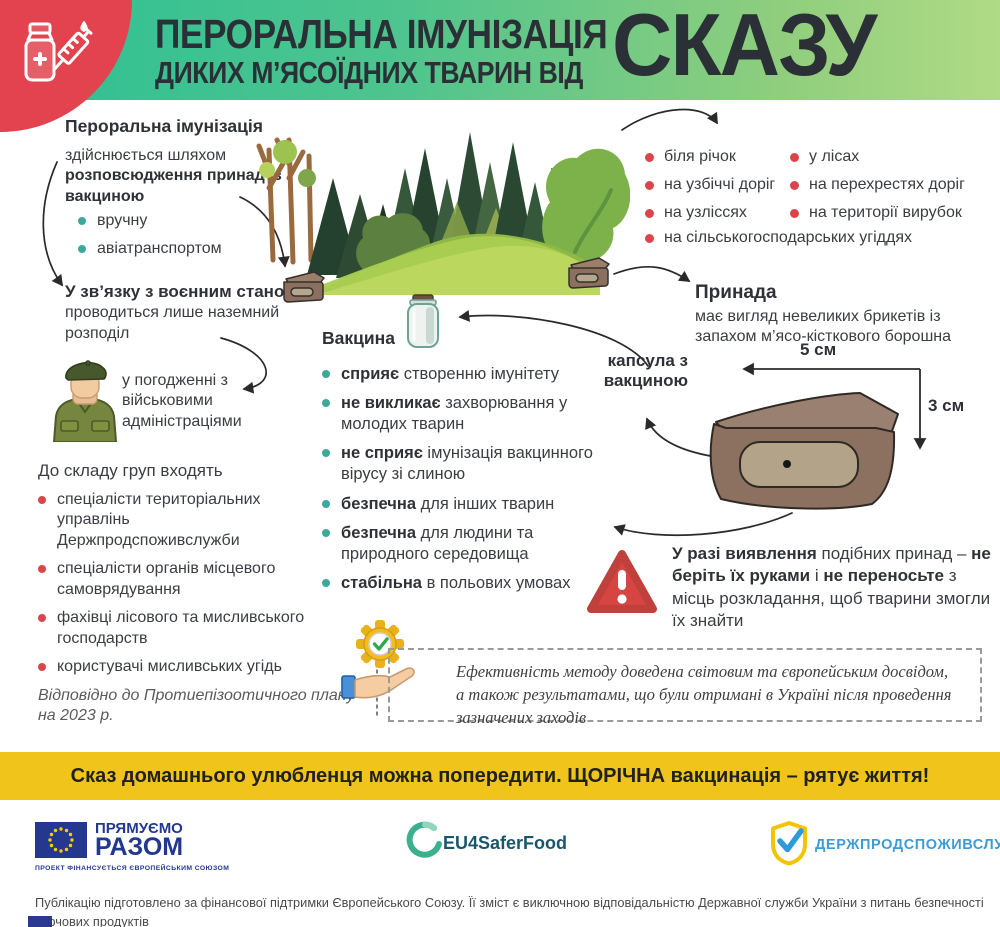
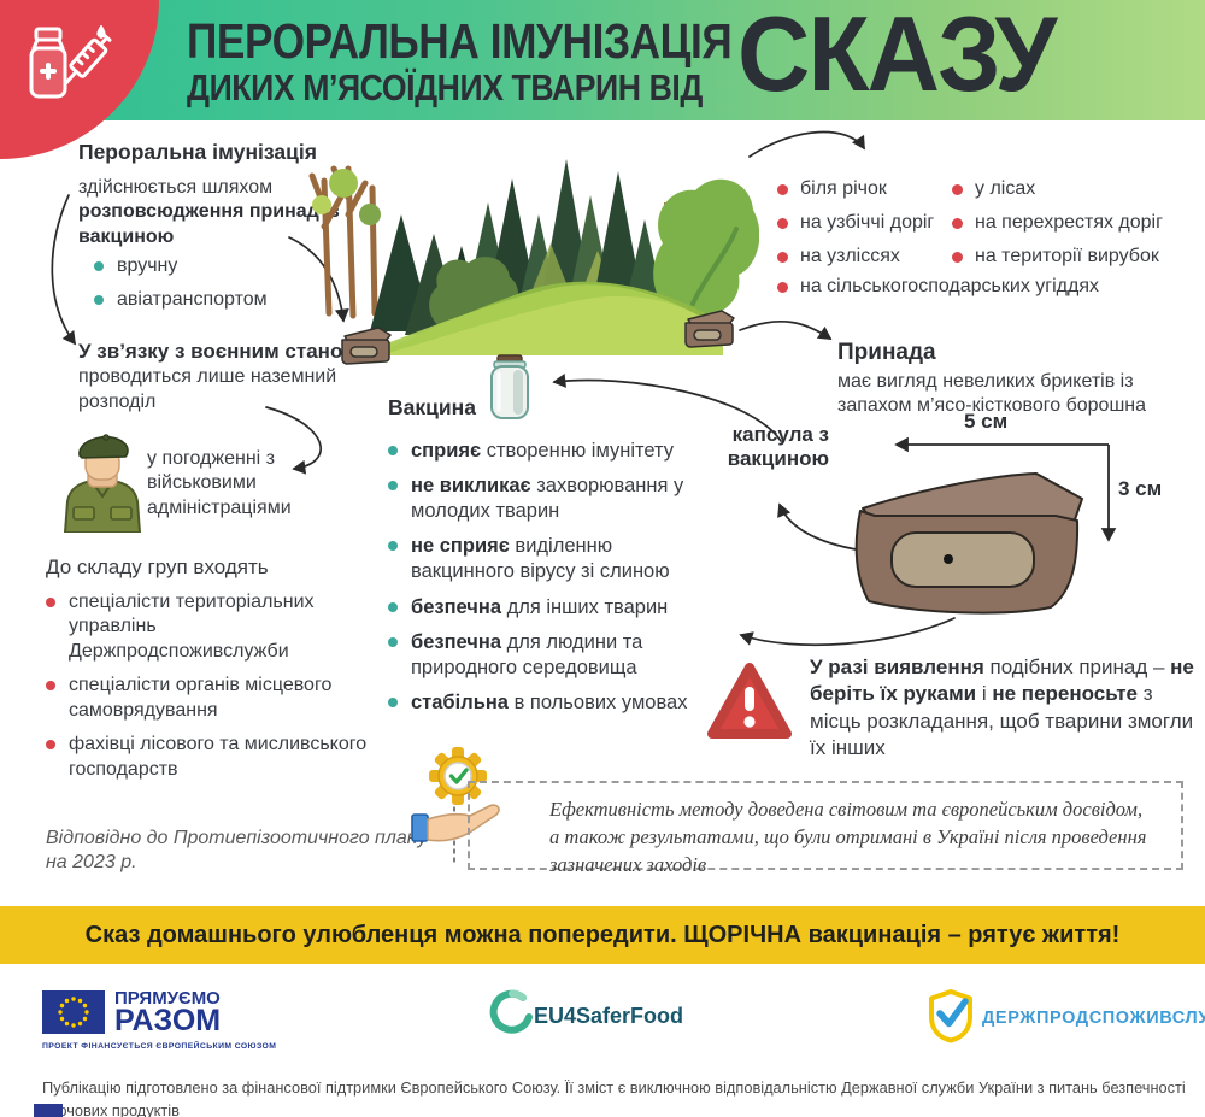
  ПЕРОРАЛЬНА ІМУНІЗАЦІЯ
  ДИКИХ М’ЯСОЇДНИХ ТВАРИН ВІД
  СКАЗУ
  Пероральна імунізація
  здійснюється шляхом розповсюдження принад вакциною
  вручну
  авіатранспортом
  У зв’язку з воєнним стано проводиться лише наземний розподіл
  у погодженні з військовими адміністраціями
  До складу груп входять
  спеціалісти територіальних управлінь Держпродспоживслужби
  спеціалісти органів місцевого самоврядування
  фахівці лісового та мисливського господарств
- користувачі мисливських угідь
  Відповідно до Протиепізоотичного пла на 2023 р.
  біля річок
  на узбіччі доріг
  на узліссях
  у лісах
  на перехрестях доріг
  на території вирубок
  на сільськогосподарських угіддях
  Принада
  має вигляд невеликих брикетів із запахом м’ясо-кісткового борошна
  5 см
  3 см
  капсула з
  вакциною
  Вакцина
  сприяє створенню імунітету
  не викликає захворювання у молодих тварин
- не сприяє імунізація вакцинного вірусу зі слиною
+ не сприяє виділенню вакцинного вірусу зі слиною
  безпечна для інших тварин
  безпечна для людини та природного середовища
  стабільна в польових умовах
- У разі виявлення подібних принад – не беріть їх руками і не переносьте з місць розкладання, щоб тварини змогли їх знайти
+ У разі виявлення подібних принад – не беріть їх руками і не переносьте з місць розкладання, щоб тварини змогли їх інших
  Ефективність методу доведена світовим та європейським досвідом, а також результатами, що були отримані в Україні після проведення зазначених заходів
  Сказ домашнього улюбленця можна попередити. ЩОРІЧНА вакцинація – рятує життя!
  ПРЯМУЄМО
  РАЗОМ
  EU4SaferFood
  ДЕРЖПРОДСПОЖИВСЛУ
  Публікацію підготовлено за фінансової підтримки Європейського Союзу. Її зміст є виключною відповідальністю Державної служби України з питань безпечності чових продуктів
